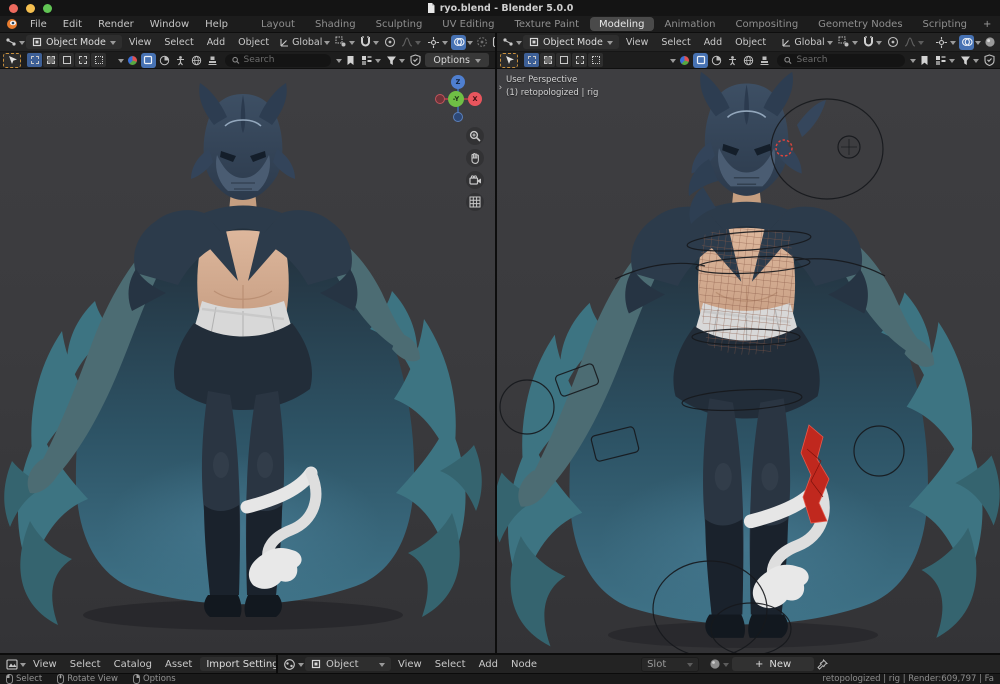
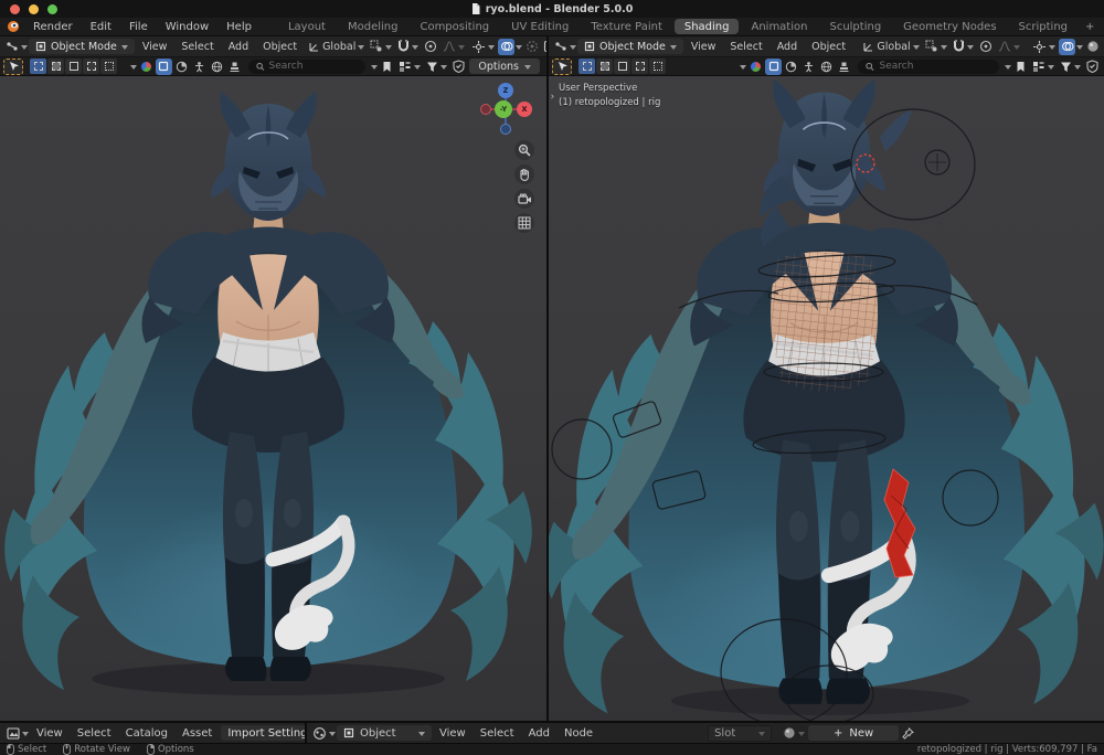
  ryo.blend - Blender 5.0.0
- File
+ Render
  Edit
- Render
+ File
  Window
  Help
  Layout
- Shading
+ Modeling
- Sculpting
+ Compositing
  UV Editing
  Texture Paint
- Modeling
+ Shading
  Animation
- Compositing
+ Sculpting
  Geometry Nodes
  Scripting
  +
  Object Mode
  View
  Select
  Add
  Object
  Global
  Search
  Options
  Z
  X
  -Y
  Object Mode
  View
  Select
  Add
  Object
  Global
  Search
  User Perspective
  (1) retopologized | rig
  ‹›
  View
  Select
  Catalog
  Asset
  Import Setting
  Object
  View
  Select
  Add
  Node
  Slot
  +
  New
  Select
  Rotate View
  Options
- retopologized | rig | Render:609,797 | Fa
+ retopologized | rig | Verts:609,797 | Fa
